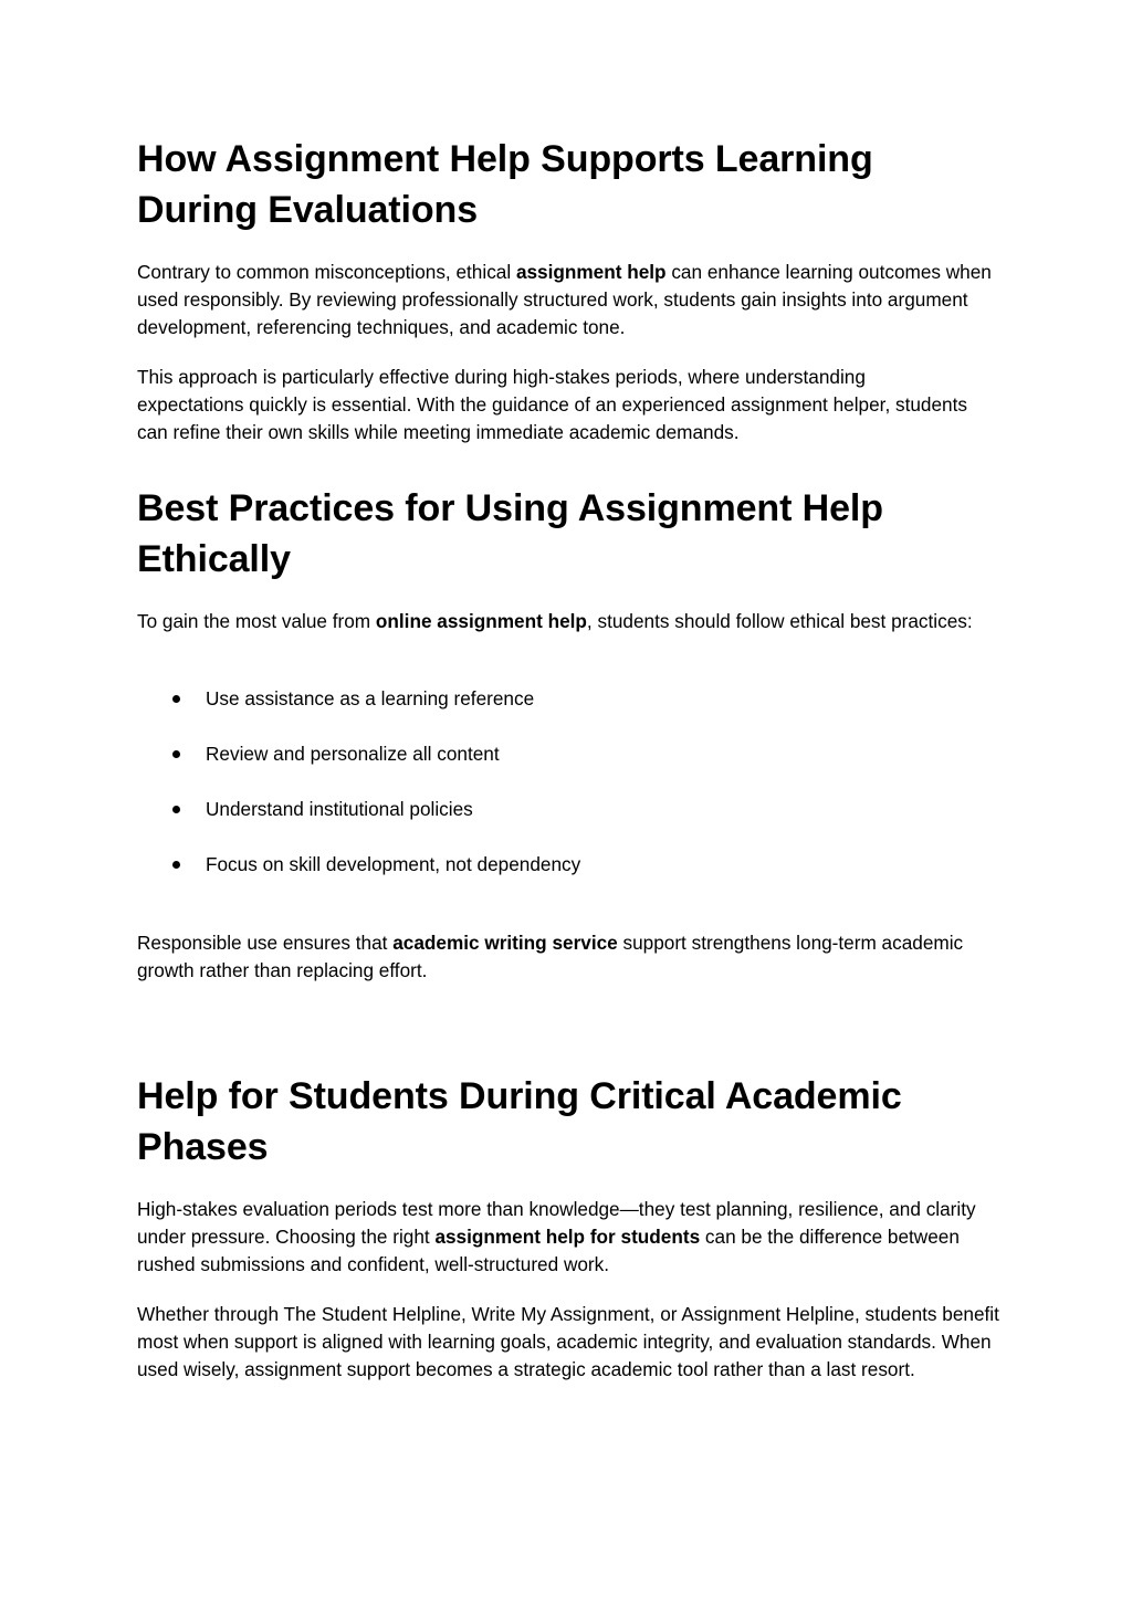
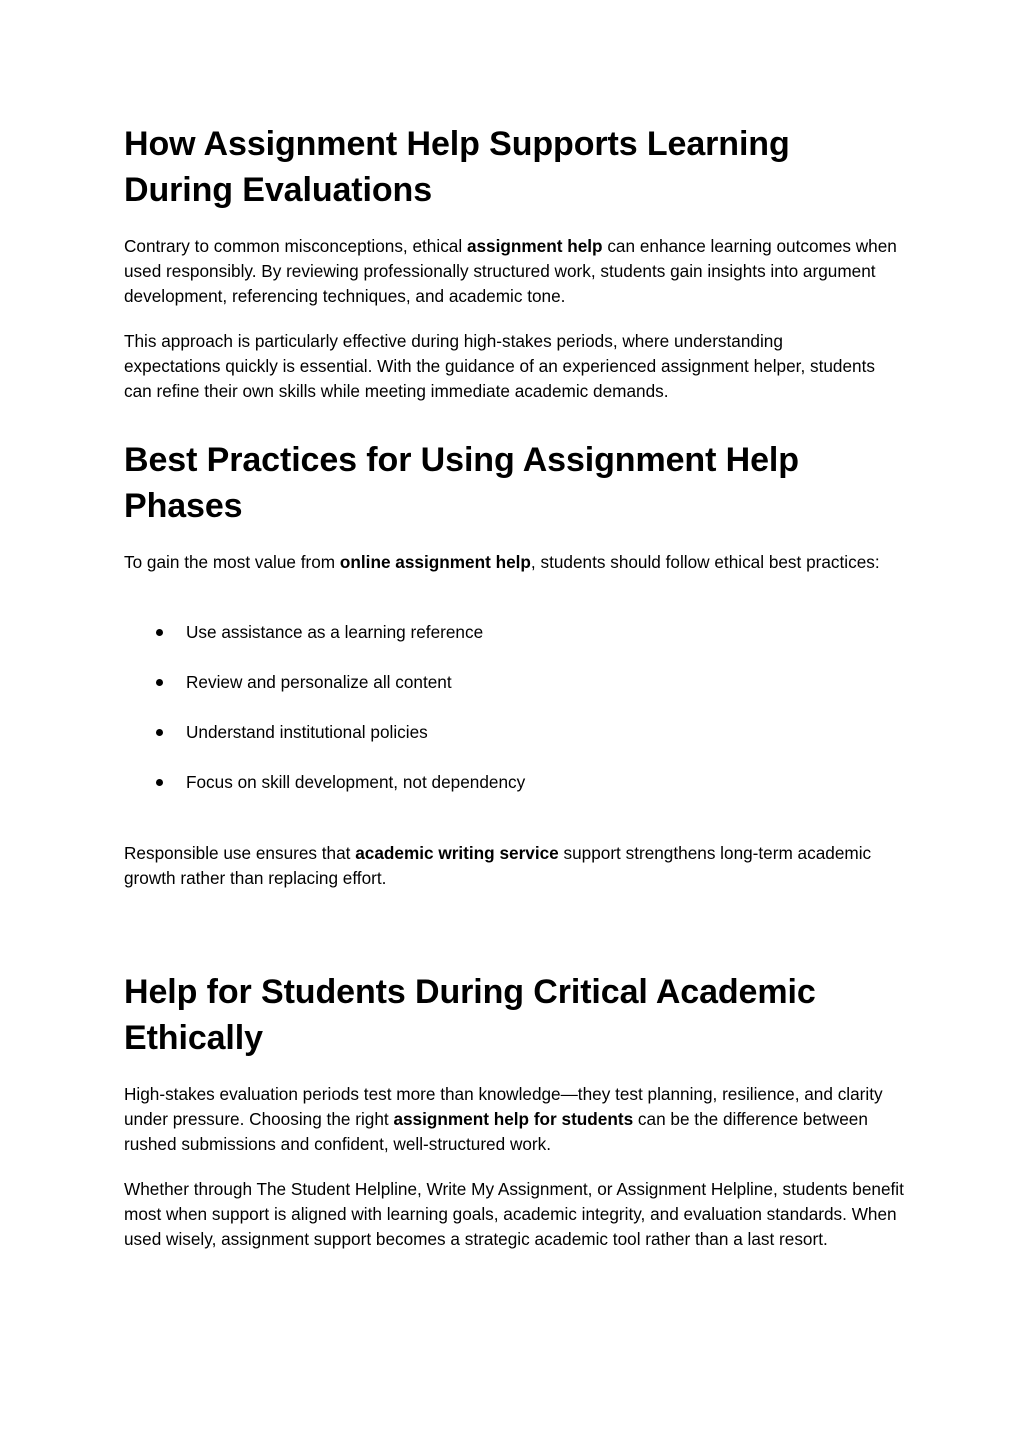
  How Assignment Help Supports Learning
  During Evaluations
  Contrary to common misconceptions, ethical assignment help can enhance learning outcomes when used responsibly. By reviewing professionally structured work, students gain insights into argument development, referencing techniques, and academic tone.
  This approach is particularly effective during high-stakes periods, where understanding expectations quickly is essential. With the guidance of an experienced assignment helper, students can refine their own skills while meeting immediate academic demands.
  Best Practices for Using Assignment Help
- Ethically
+ Phases
  To gain the most value from online assignment help, students should follow ethical best practices:
  Use assistance as a learning reference
  Review and personalize all content
  Understand institutional policies
  Focus on skill development, not dependency
  Responsible use ensures that academic writing service support strengthens long-term academic growth rather than replacing effort.
  Help for Students During Critical Academic
- Phases
+ Ethically
  High-stakes evaluation periods test more than knowledge—they test planning, resilience, and clarity under pressure. Choosing the right assignment help for students can be the difference between rushed submissions and confident, well-structured work.
  Whether through The Student Helpline, Write My Assignment, or Assignment Helpline, students benefit most when support is aligned with learning goals, academic integrity, and evaluation standards. When used wisely, assignment support becomes a strategic academic tool rather than a last resort.
